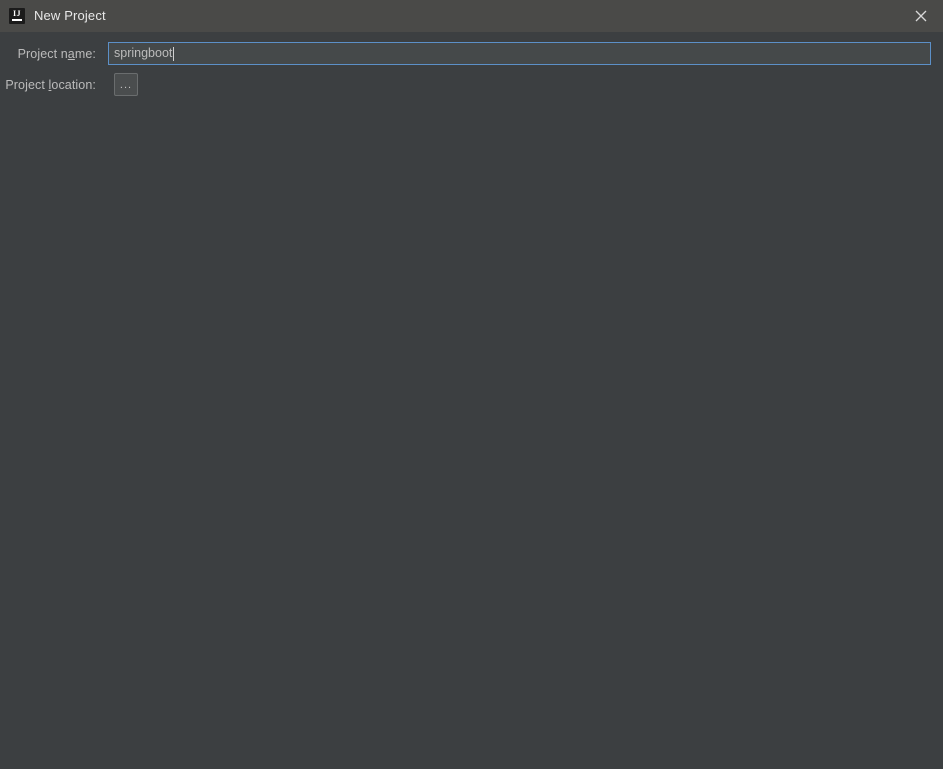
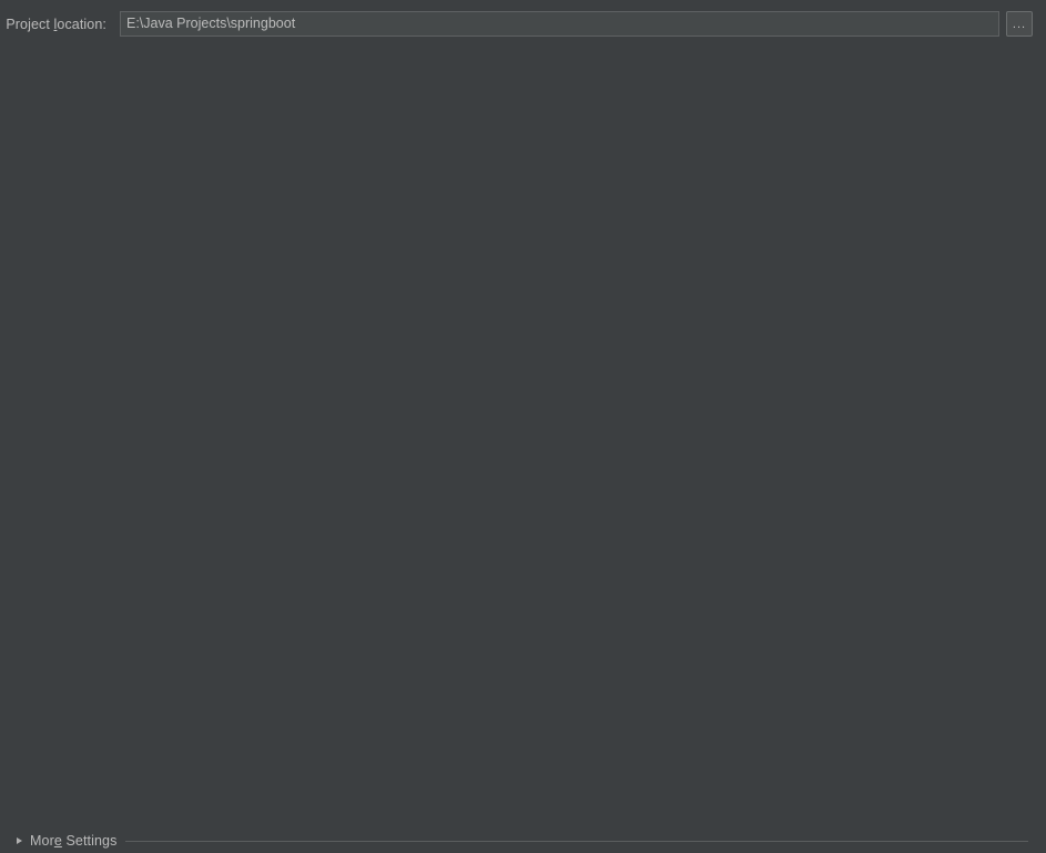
- IJ
- New Project
- Project name:
- springboot
  Project location:
+ E:\Java Projects\springboot
  ...
+ More Settings
